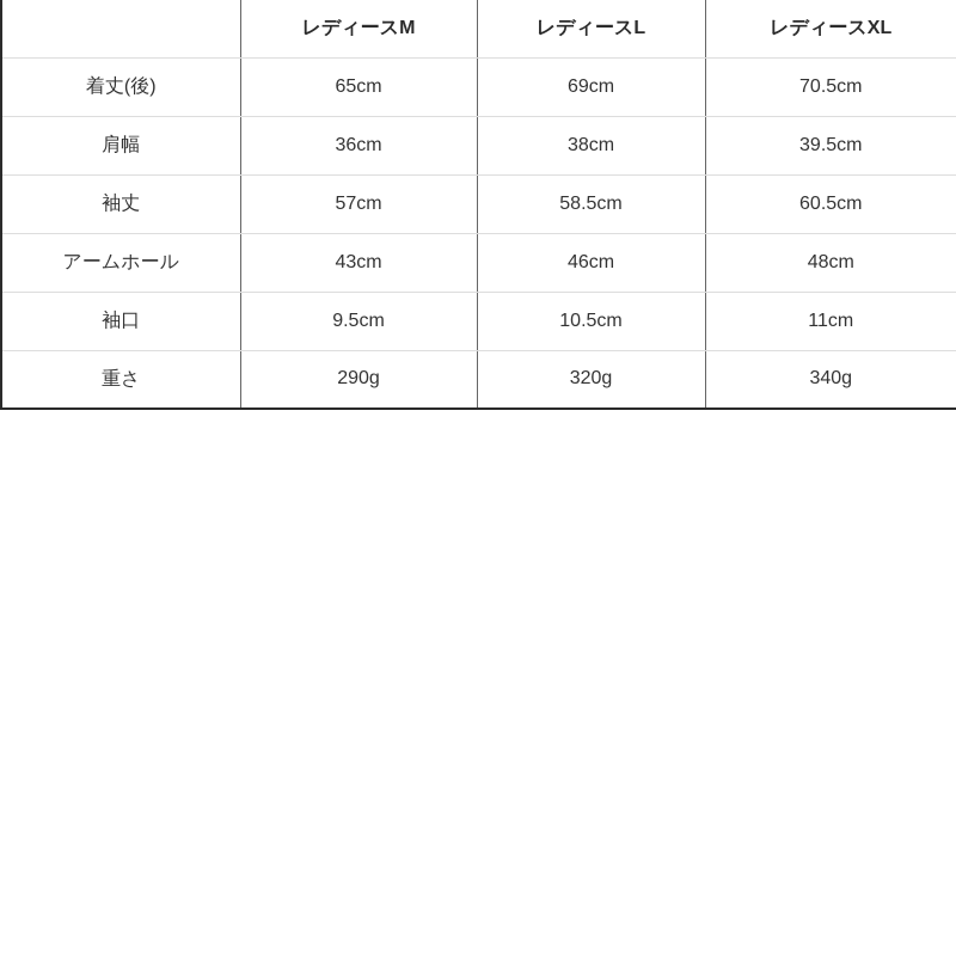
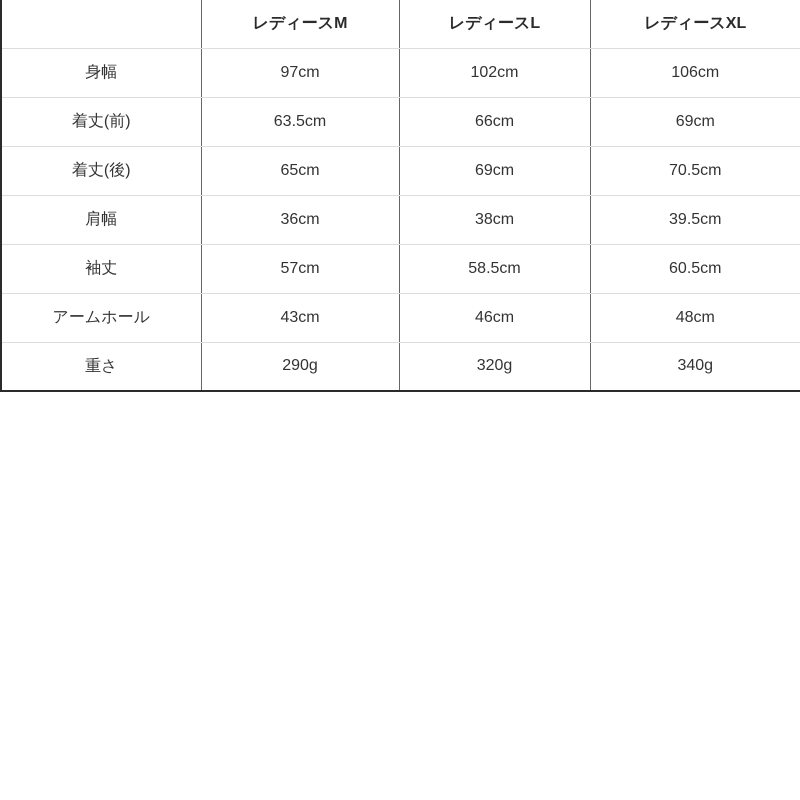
  	レディースM	レディースL	レディースXL
+ 身幅	97cm	102cm	106cm
+ 着丈(前)	63.5cm	66cm	69cm
  着丈(後)	65cm	69cm	70.5cm
  肩幅	36cm	38cm	39.5cm
  袖丈	57cm	58.5cm	60.5cm
  アームホール	43cm	46cm	48cm
- 袖口	9.5cm	10.5cm	11cm
  重さ	290g	320g	340g
